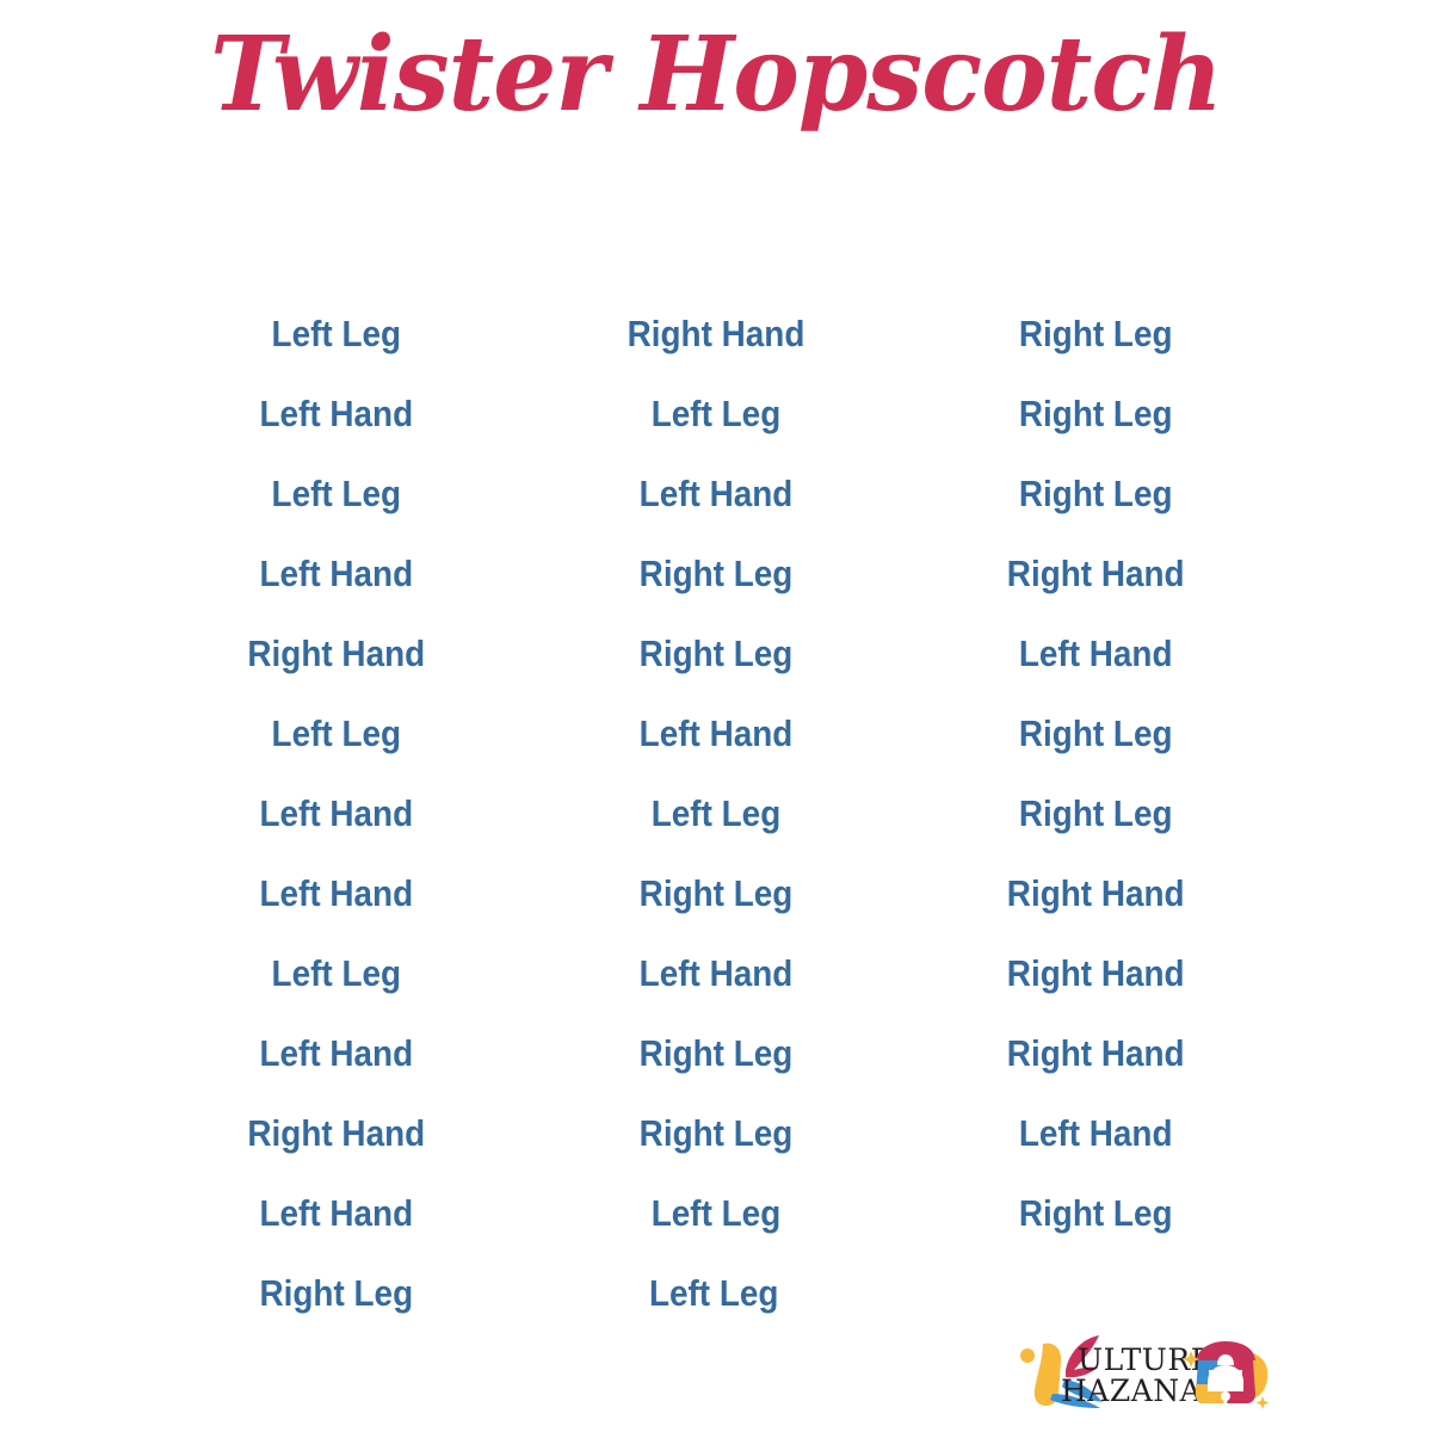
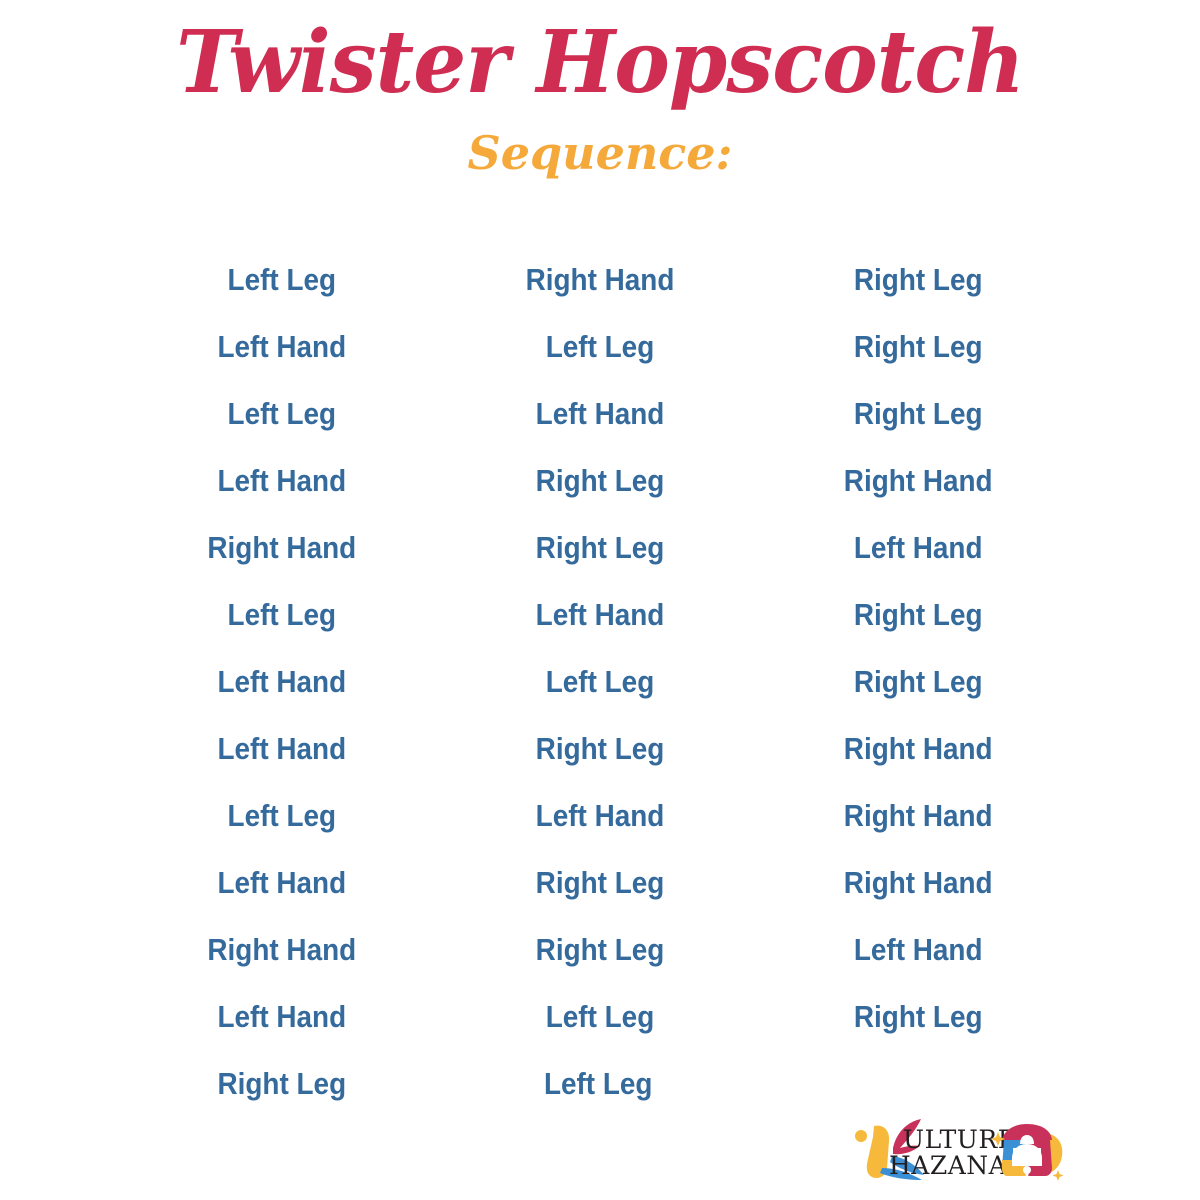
  Twister Hopscotch
+ Sequence:
  Left Leg
  Right Hand
  Right Leg
  Left Hand
  Left Leg
  Right Leg
  Left Leg
  Left Hand
  Right Leg
  Left Hand
  Right Leg
  Right Hand
  Right Hand
  Right Leg
  Left Hand
  Left Leg
  Left Hand
  Right Leg
  Left Hand
  Left Leg
  Right Leg
  Left Hand
  Right Leg
  Right Hand
  Left Leg
  Left Hand
  Right Hand
  Left Hand
  Right Leg
  Right Hand
  Right Hand
  Right Leg
  Left Hand
  Left Hand
  Left Leg
  Right Leg
  Right Leg
  Left Leg
  ULTUR
  HAZANA
